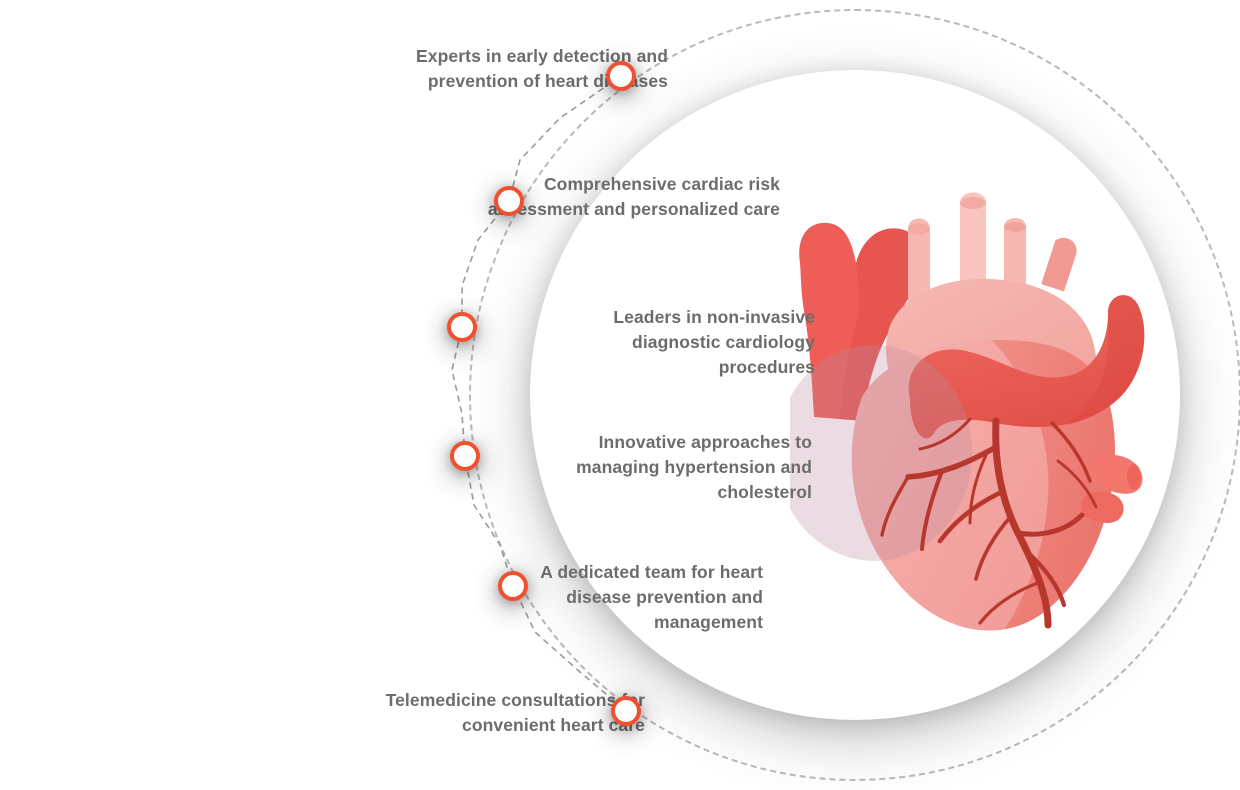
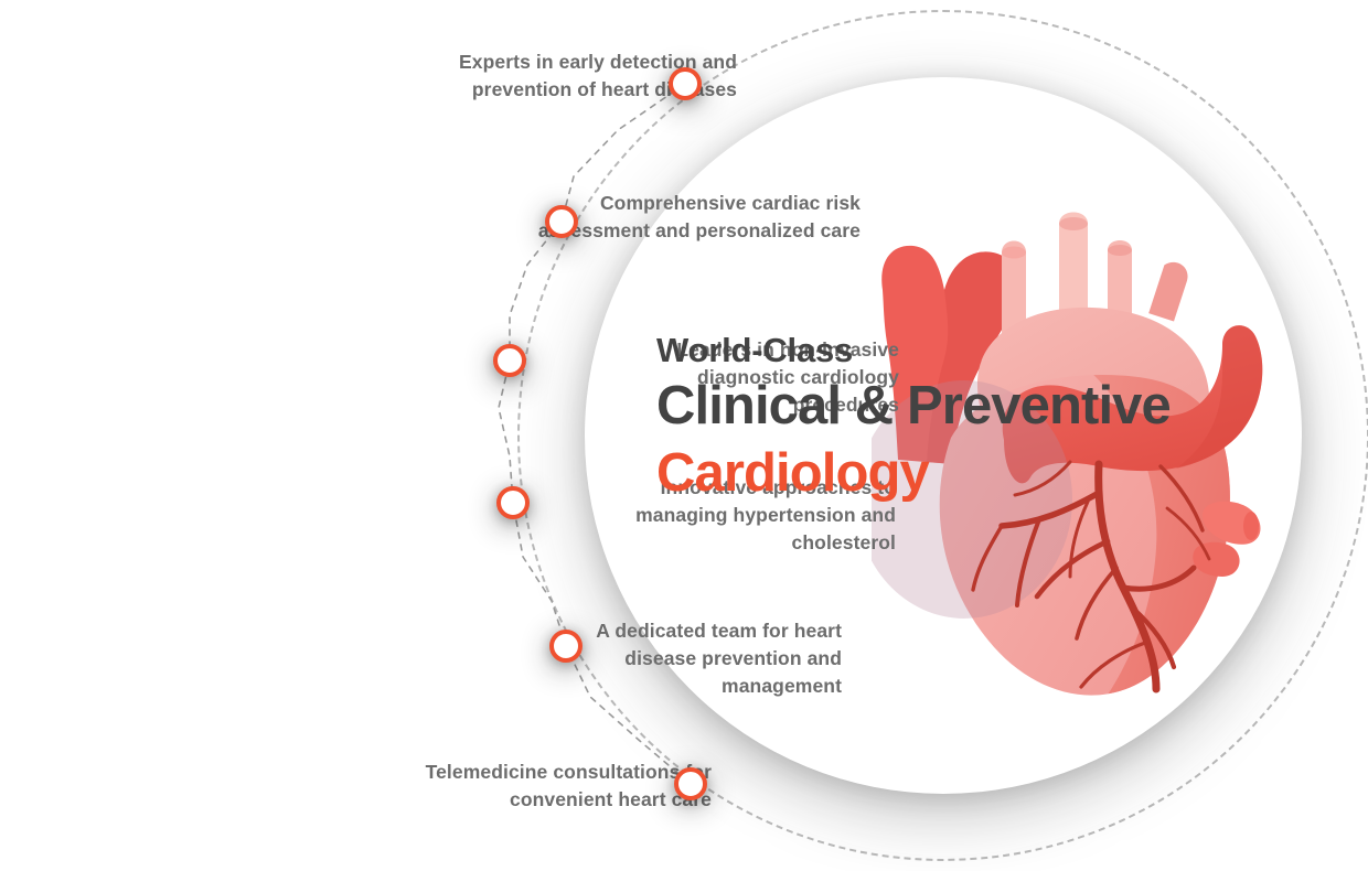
+ World-Class
+ Clinical & Preventive
+ Cardiology
  Experts in early detection and
  prevention of heart dses
  Comprehensive cardiac risk
  aessment and personalized care
  Leaders in non-invasive
  diagnostic cardiology
  procedures
  Innovative approaches to
  managing hypertension and
  cholesterol
  A dedicated team for heart
  disease prevention and
  management
  Telemedicine consultationsr
  convenient heart ce
